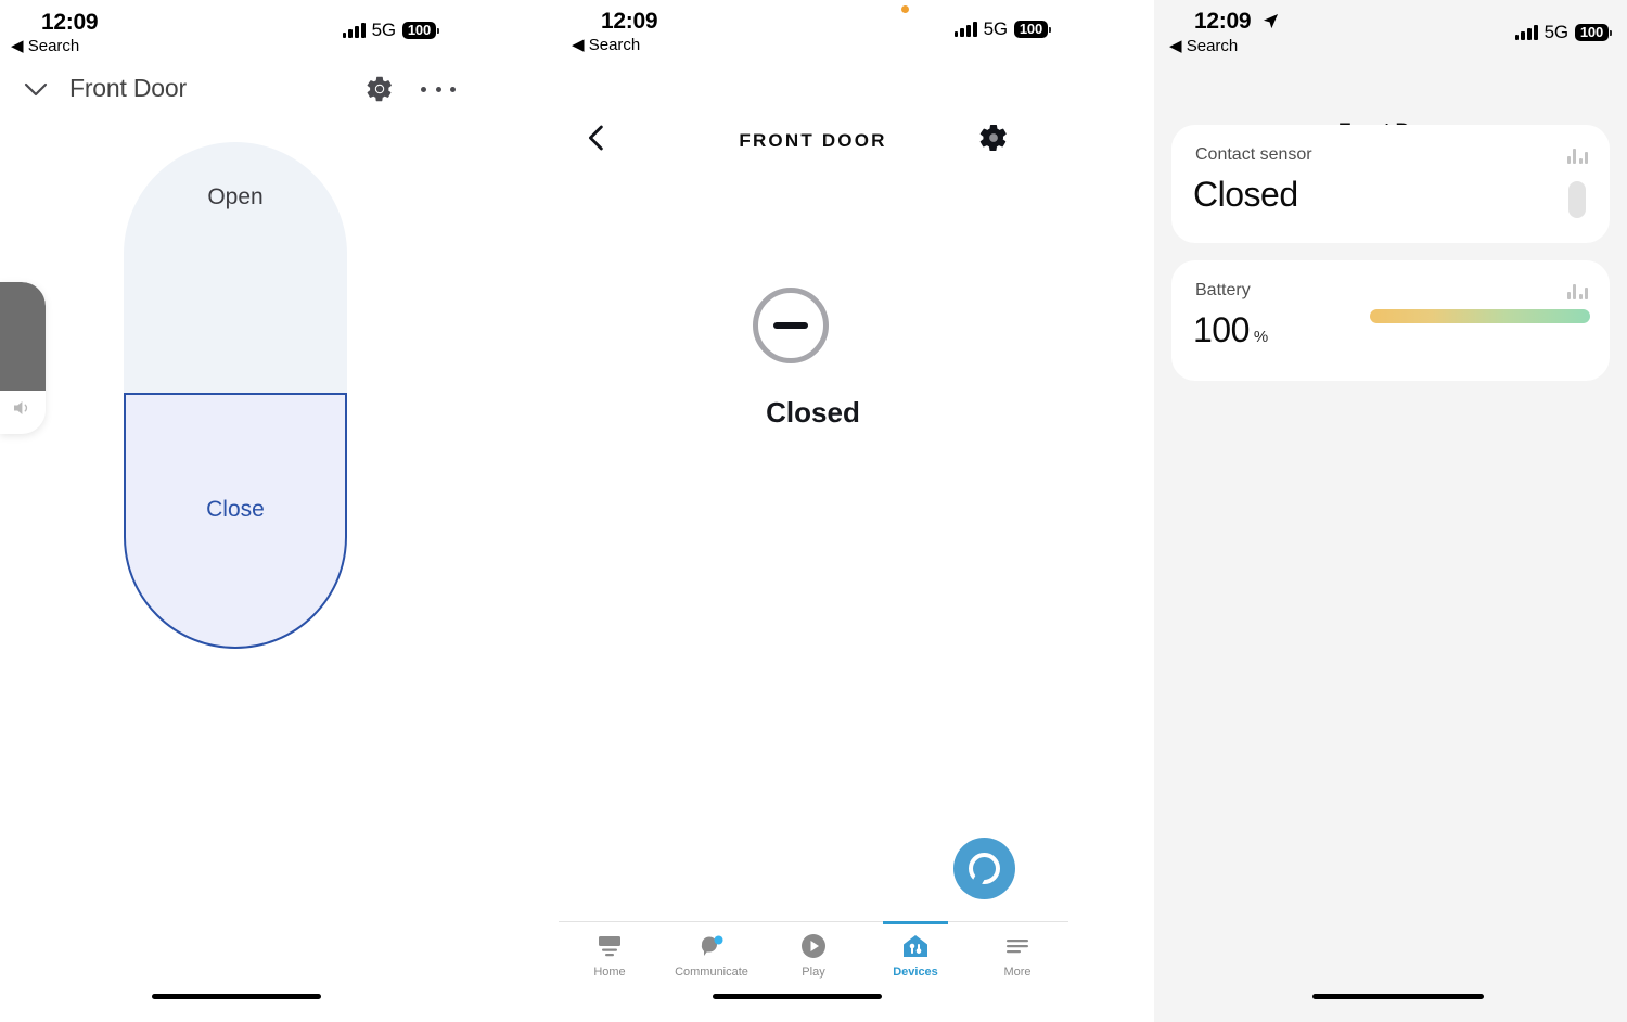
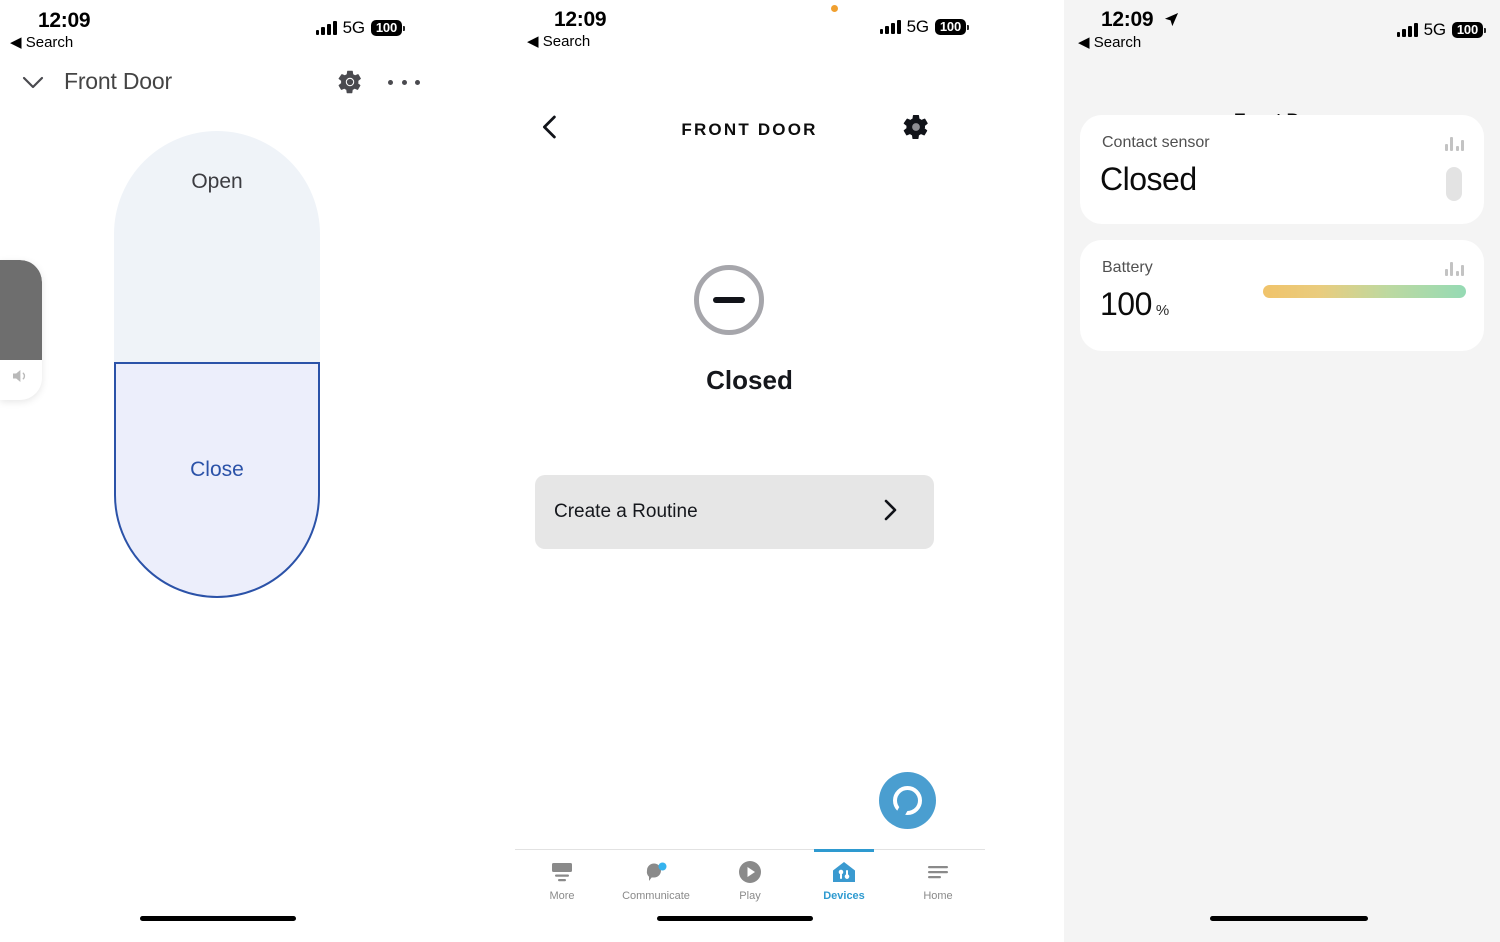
  12:09
  ◀ Search
  5G
  100
  Front Door
  Open
  Close
  12:09
  ◀ Search
  5G
  100
  FRONT DOOR
  Closed
+ Create a Routine
- Home
+ More
  Communicate
  Play
  Devices
- More
+ Home
  12:09
  ◀ Search
  5G
  100
  Contact sensor
  Closed
  Battery
  100 %
